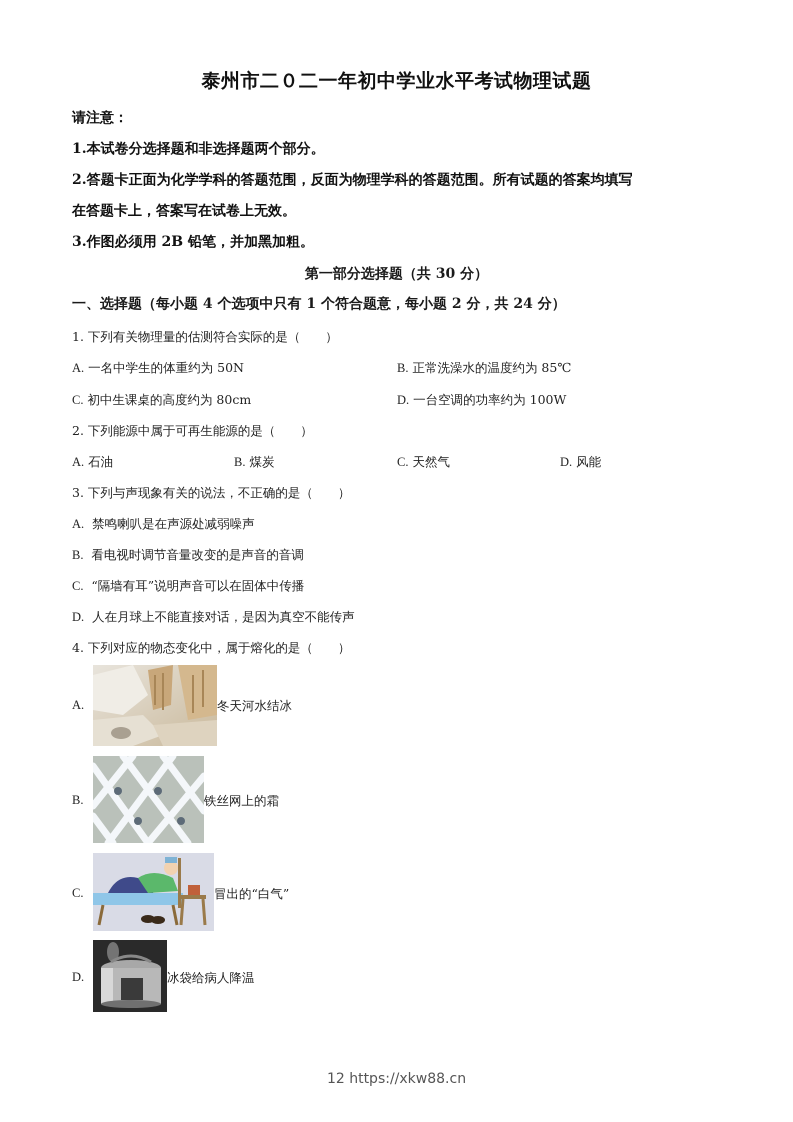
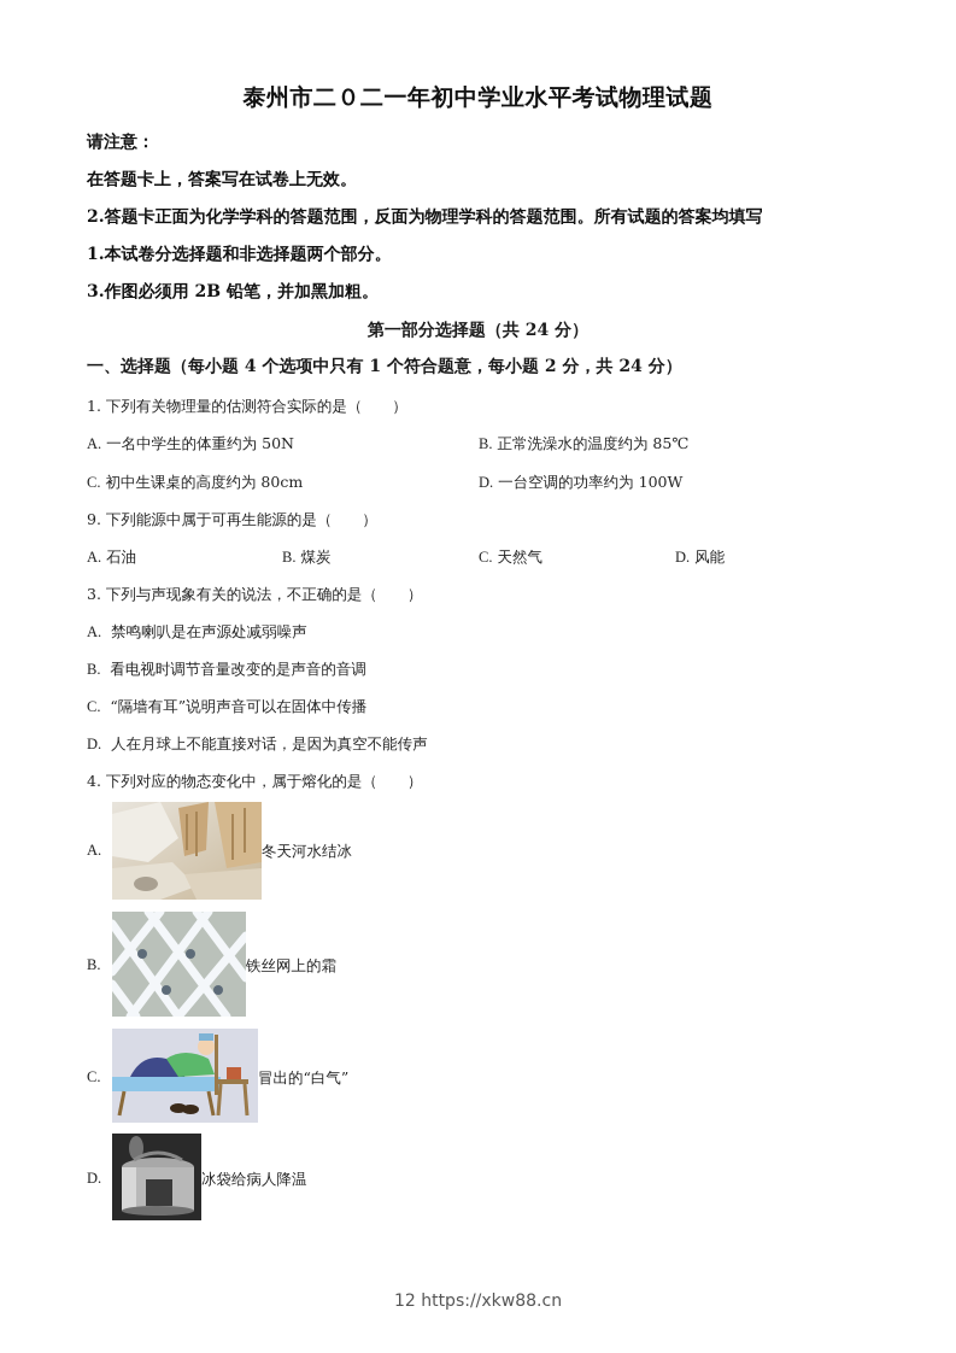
  泰州市二０二一年初中学业水平考试物理试题
  请注意：
- 1.本试卷分选择题和非选择题两个部分。
+ 在答题卡上，答案写在试卷上无效。
  2.答题卡正面为化学学科的答题范围，反面为物理学科的答题范围。所有试题的答案均填写
- 在答题卡上，答案写在试卷上无效。
+ 1.本试卷分选择题和非选择题两个部分。
  3.作图必须用 2B 铅笔，并加黑加粗。
- 第一部分选择题（共 30 分）
+ 第一部分选择题（共 24 分）
  一、选择题（每小题 4 个选项中只有 1 个符合题意，每小题 2 分，共 24 分）
  1. 下列有关物理量的估测符合实际的是（ ）
  A. 一名中学生的体重约为 50N
  B. 正常洗澡水的温度约为 85℃
  C. 初中生课桌的高度约为 80cm
  D. 一台空调的功率约为 100W
- 2. 下列能源中属于可再生能源的是（ ）
+ 9. 下列能源中属于可再生能源的是（ ）
  A. 石油
  B. 煤炭
  C. 天然气
  D. 风能
  3. 下列与声现象有关的说法，不正确的是（ ）
  A. 禁鸣喇叭是在声源处减弱噪声
  B. 看电视时调节音量改变的是声音的音调
  C. “隔墙有耳”说明声音可以在固体中传播
  D. 人在月球上不能直接对话，是因为真空不能传声
  4. 下列对应的物态变化中，属于熔化的是（ ）
  A.
  冬天河水结冰
  B.
  铁丝网上的霜
  C.
  冒出的“白气”
  D.
  冰袋给病人降温
  12 https://xkw88.cn
